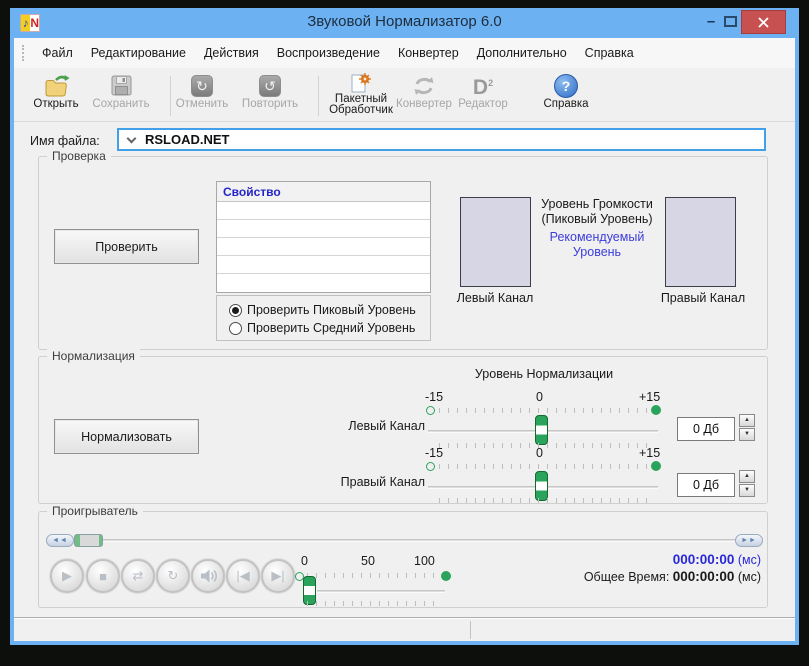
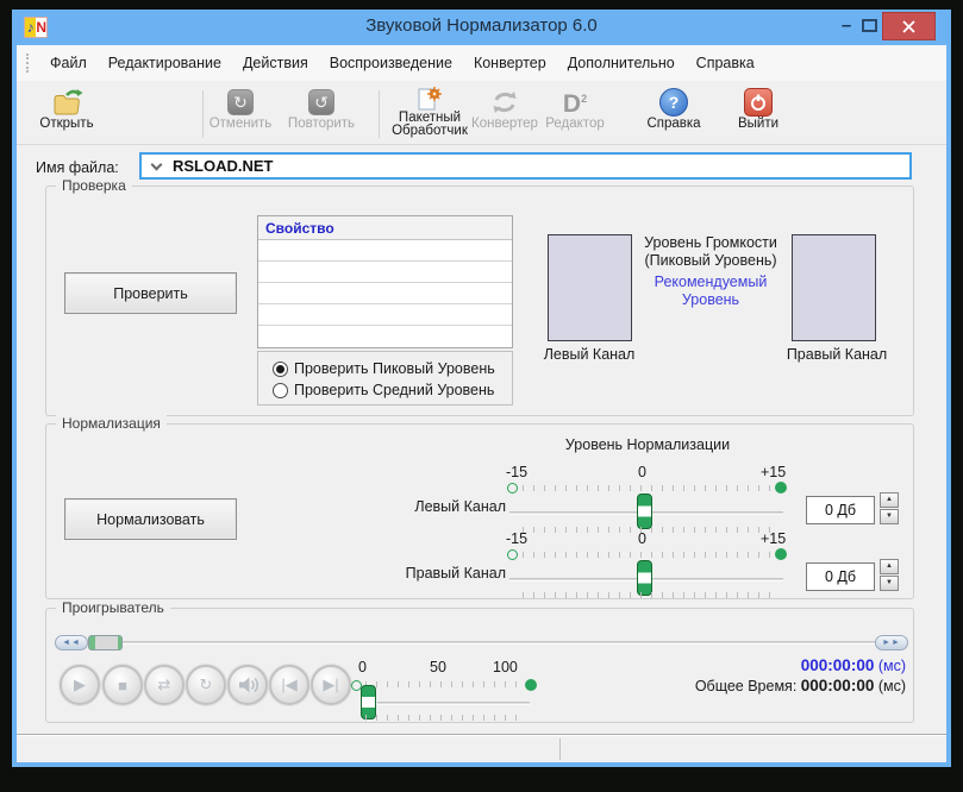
  ♪
  N
  Звуковой Нормализатор 6.0
  –
  Файл
  Редактирование
  Действия
  Воспроизведение
  Конвертер
  Дополнительно
  Справка
  Открыть
- Сохранить
  ↻
  Отменить
  ↺
  Повторить
  Пакетный
  Обработчик
  Конвертер
  D2
  Редактор
  ?
  Справка
+ Выйти
  Имя файла:
  RSLOAD.NET
  Проверка
  Проверить
  Свойство
  Проверить Пиковый Уровень
  Проверить Средний Уровень
  Уровень Громкости
  (Пиковый Уровень)
  Рекомендуемый
  Уровень
  Левый Канал
  Правый Канал
  Нормализация
  Нормализовать
  Уровень Нормализации
  Левый Канал
  -15
  0
  +15
  0 Дб
  Правый Канал
  -15
  0
  +15
  0 Дб
  Проигрыватель
  ▶
  ■
  ⇄
  ↻
  |◀
  ▶|
  0
  50
  100
  000:00:00 (мс)
  Общее Время: 000:00:00 (мс)
